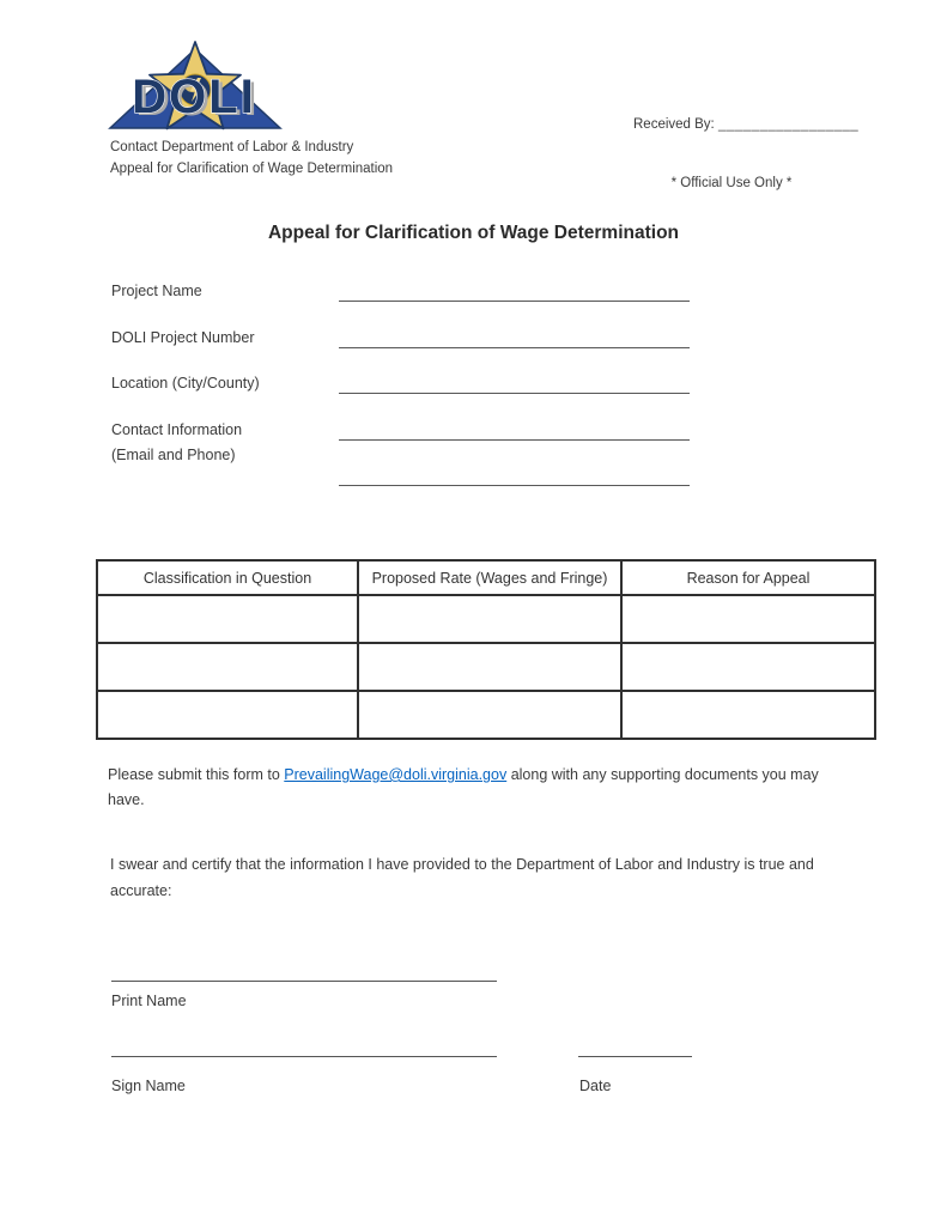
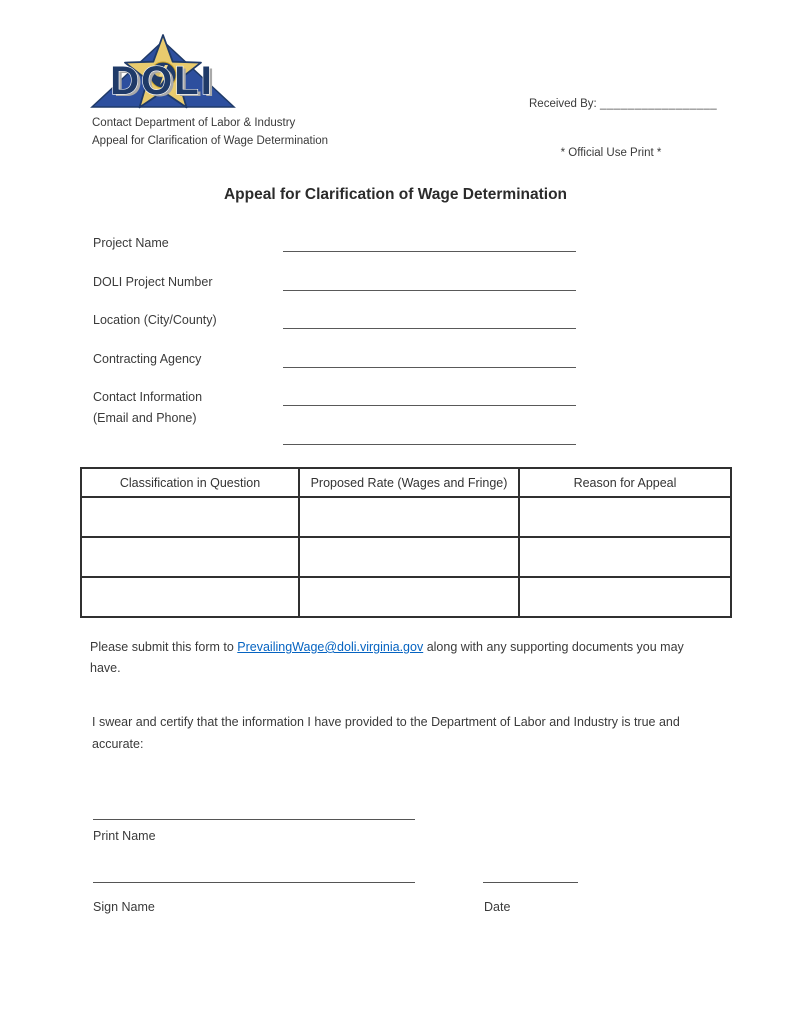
  DOLI
  Contact Department of Labor & Industry
  Appeal for Clarification of Wage Determination
  Received By: _________________
- * Official Use Only *
+ * Official Use Print *
  Appeal for Clarification of Wage Determination
  Project Name
  DOLI Project Number
  Location (City/County)
+ Contracting Agency
  Contact Information
  (Email and Phone)
  Classification in Question	Proposed Rate (Wages and Fringe)	Reason for Appeal
  Please submit this form to PrevailingWage@doli.virginia.gov along with any supporting documents you may have.
  I swear and certify that the information I have provided to the Department of Labor and Industry is true and accurate:
  Print Name
  Sign Name
  Date
